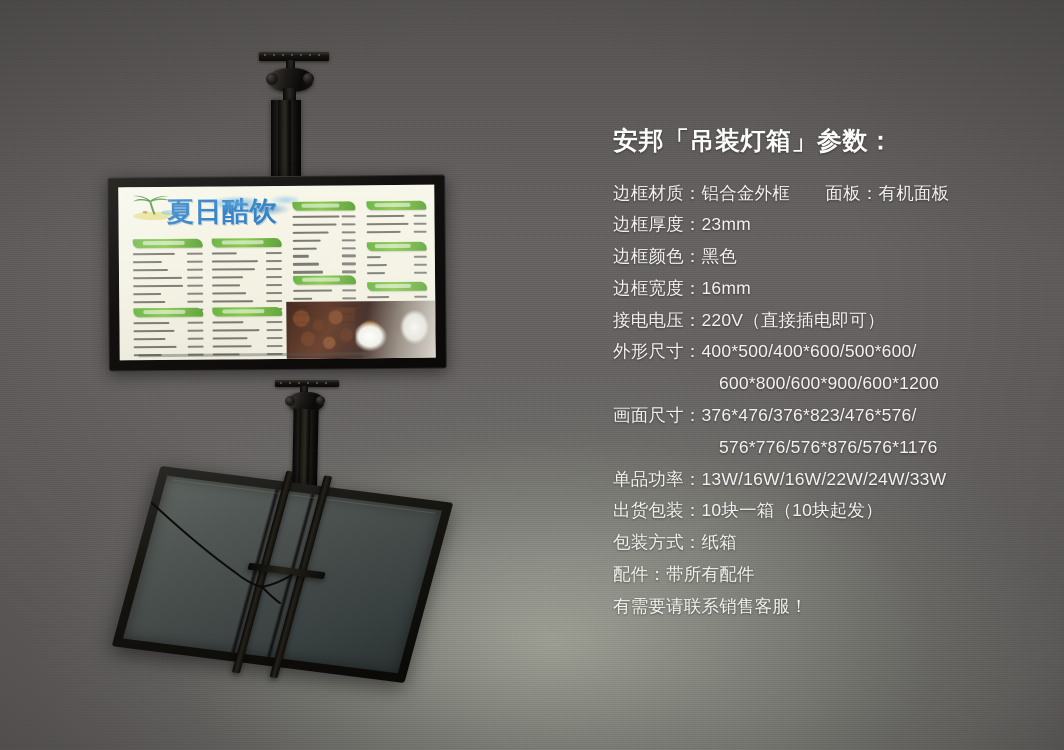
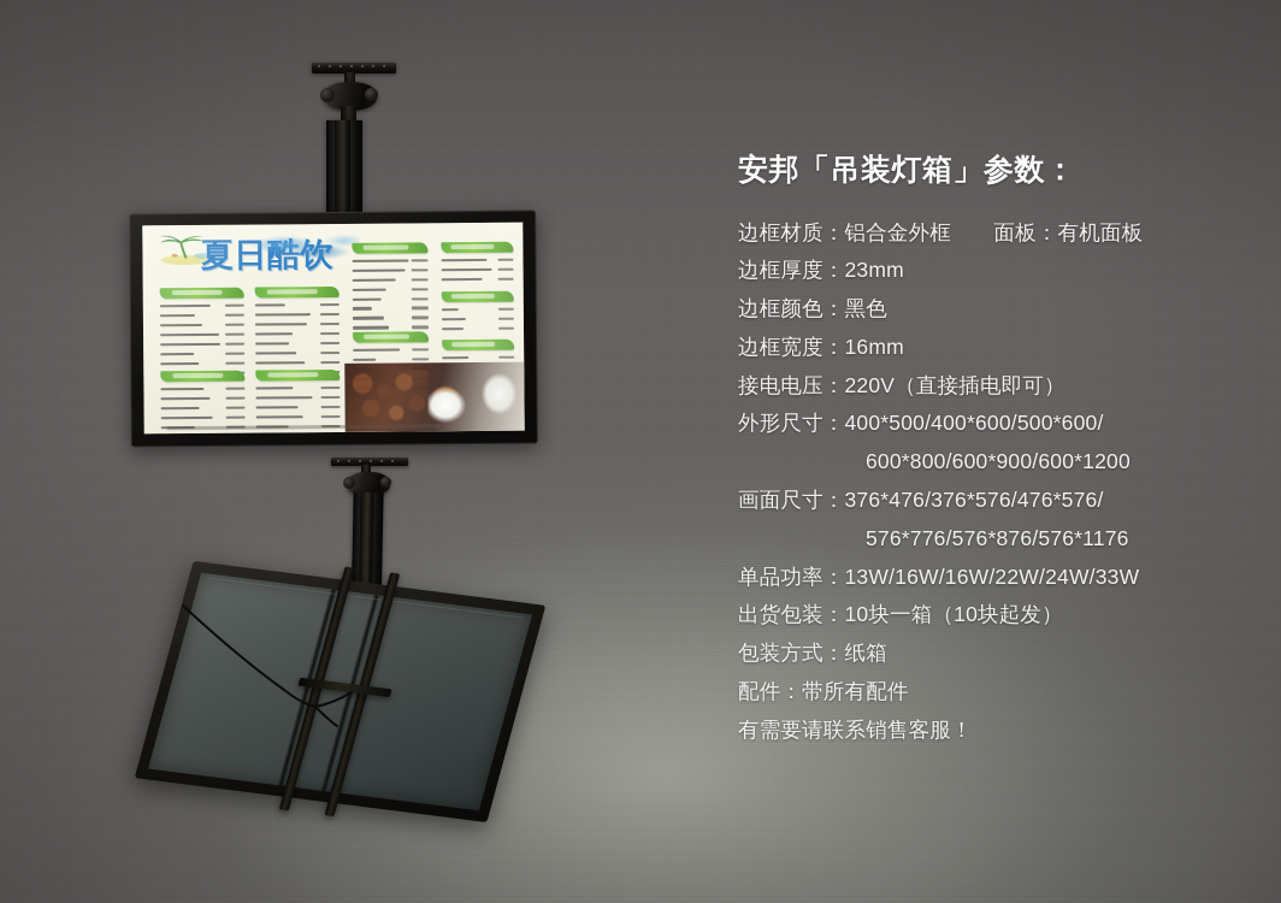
  安邦「吊装灯箱」参数：
  边框材质：铝合金外框 面板：有机面板
  边框厚度：23mm
  边框颜色：黑色
  边框宽度：16mm
  接电电压：220V（直接插电即可）
  外形尺寸：400*500/400*600/500*600/
  600*800/600*900/600*1200
- 画面尺寸：376*476/376*823/476*576/
+ 画面尺寸：376*476/376*576/476*576/
  576*776/576*876/576*1176
  单品功率：13W/16W/16W/22W/24W/33W
  出货包装：10块一箱（10块起发）
  包装方式：纸箱
  配件：带所有配件
  有需要请联系销售客服！
